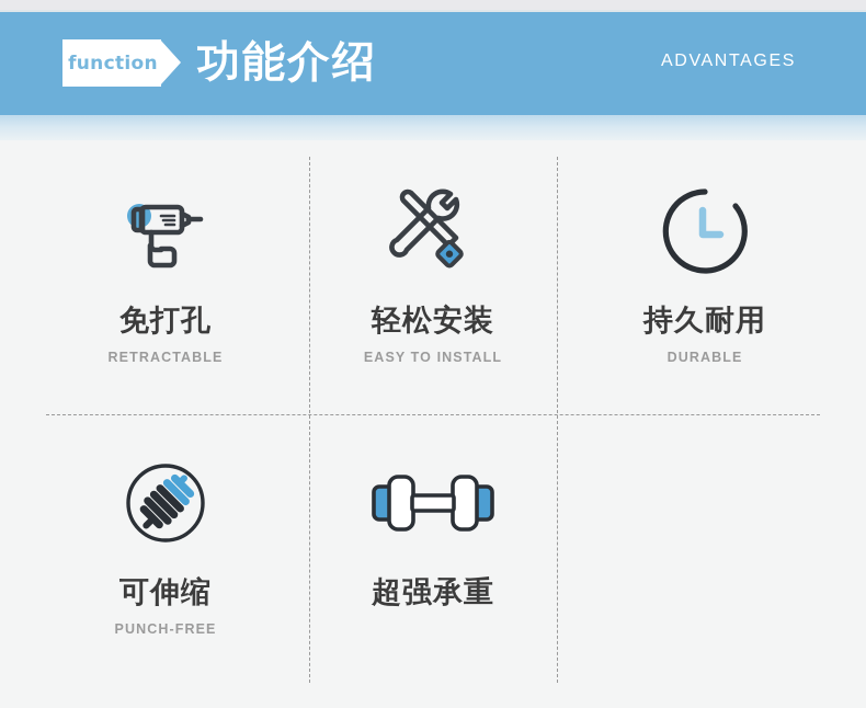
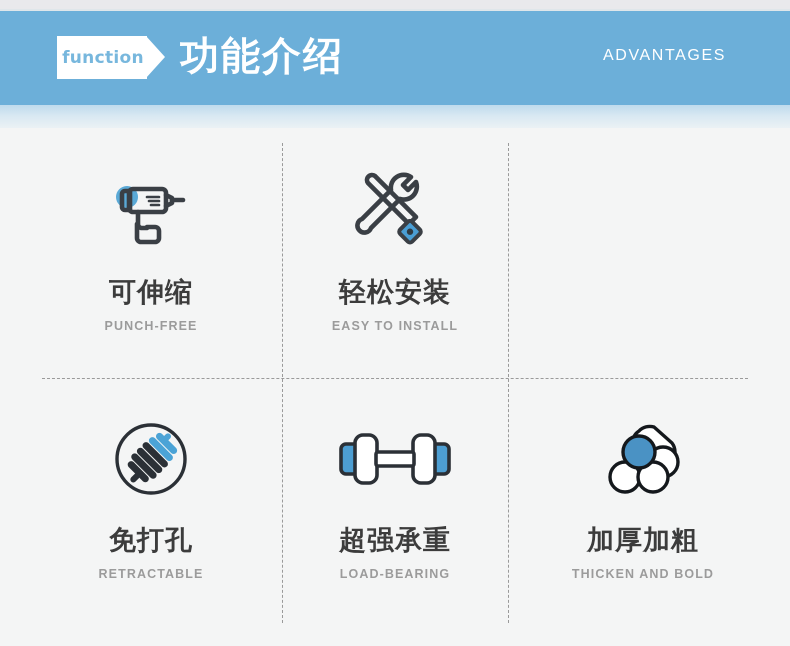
  function
  功能介绍
  ADVANTAGES
- 免打孔
+ 可伸缩
- RETRACTABLE
+ PUNCH-FREE
  轻松安装
  EASY TO INSTALL
- 持久耐用
- DURABLE
- 可伸缩
+ 免打孔
- PUNCH-FREE
+ RETRACTABLE
  超强承重
+ LOAD-BEARING
+ 加厚加粗
+ THICKEN AND BOLD
